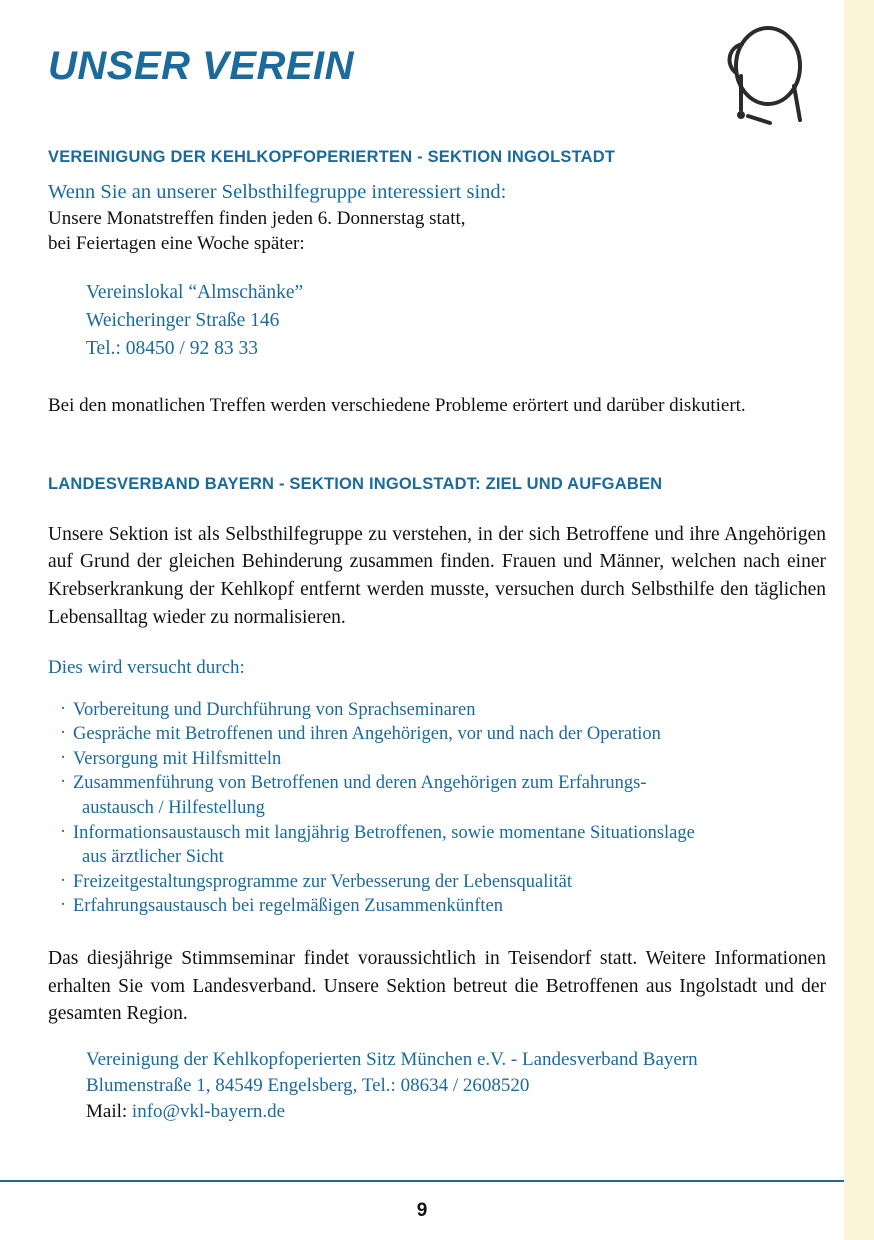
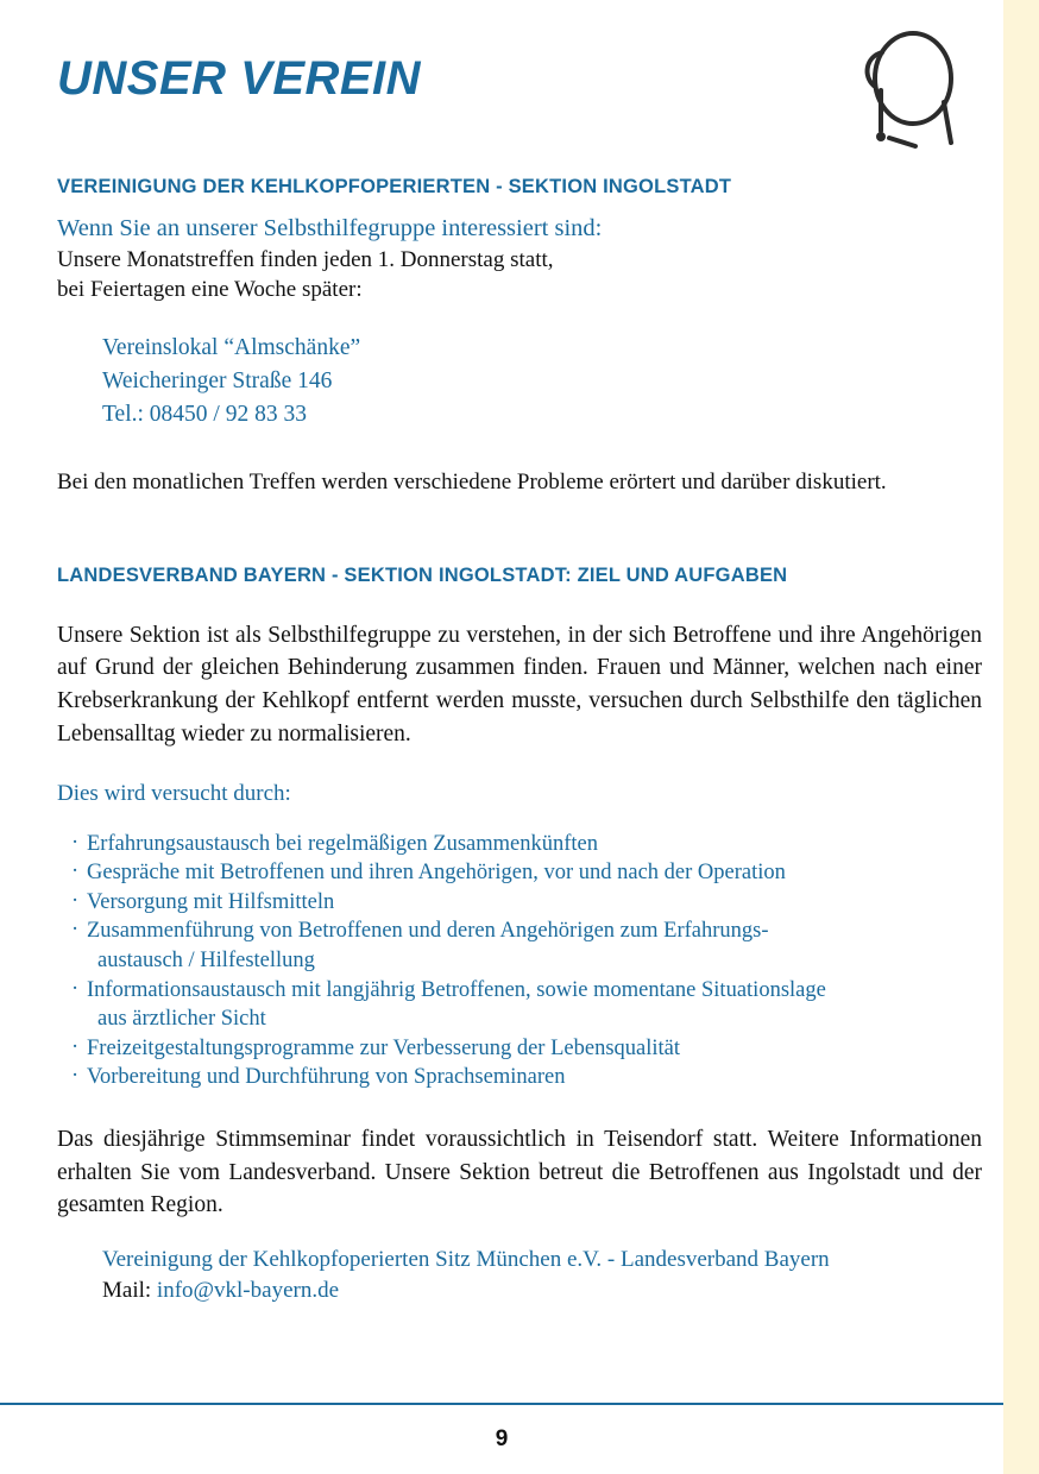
  UNSER VEREIN
  VEREINIGUNG DER KEHLKOPFOPERIERTEN - SEKTION INGOLSTADT
  Wenn Sie an unserer Selbsthilfegruppe interessiert sind:
- Unsere Monatstreffen finden jeden 6. Donnerstag statt,
+ Unsere Monatstreffen finden jeden 1. Donnerstag statt,
  bei Feiertagen eine Woche später:
  Vereinslokal “Almschänke”
  Weicheringer Straße 146
  Tel.: 08450 / 92 83 33
  Bei den monatlichen Treffen werden verschiedene Probleme erörtert und darüber diskutiert.
  LANDESVERBAND BAYERN - SEKTION INGOLSTADT: ZIEL UND AUFGABEN
  Unsere Sektion ist als Selbsthilfegruppe zu verstehen, in der sich Betroffene und ihre Angehörigen auf Grund der gleichen Behinderung zusammen finden. Frauen und Männer, welchen nach einer Krebserkrankung der Kehlkopf entfernt werden musste, versuchen durch Selbsthilfe den täglichen Lebensalltag wieder zu normalisieren.
  Dies wird versucht durch:
- Vorbereitung und Durchführung von Sprachseminaren
+ Erfahrungsaustausch bei regelmäßigen Zusammenkünften
  Gespräche mit Betroffenen und ihren Angehörigen, vor und nach der Operation
  Versorgung mit Hilfsmitteln
  Zusammenführung von Betroffenen und deren Angehörigen zum Erfahrungs-
  austausch / Hilfestellung
  Informationsaustausch mit langjährig Betroffenen, sowie momentane Situationslage
  aus ärztlicher Sicht
  Freizeitgestaltungsprogramme zur Verbesserung der Lebensqualität
- Erfahrungsaustausch bei regelmäßigen Zusammenkünften
+ Vorbereitung und Durchführung von Sprachseminaren
  Das diesjährige Stimmseminar findet voraussichtlich in Teisendorf statt. Weitere Informationen erhalten Sie vom Landesverband. Unsere Sektion betreut die Betroffenen aus Ingolstadt und der gesamten Region.
  Vereinigung der Kehlkopfoperierten Sitz München e.V. - Landesverband Bayern
- Blumenstraße 1, 84549 Engelsberg, Tel.: 08634 / 2608520
  Mail: info@vkl-bayern.de
  9
